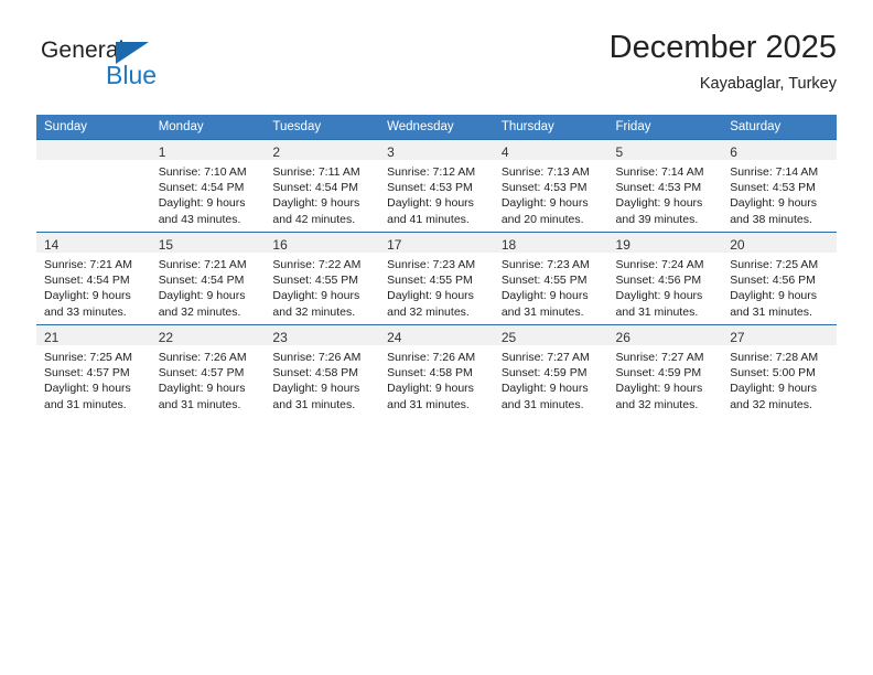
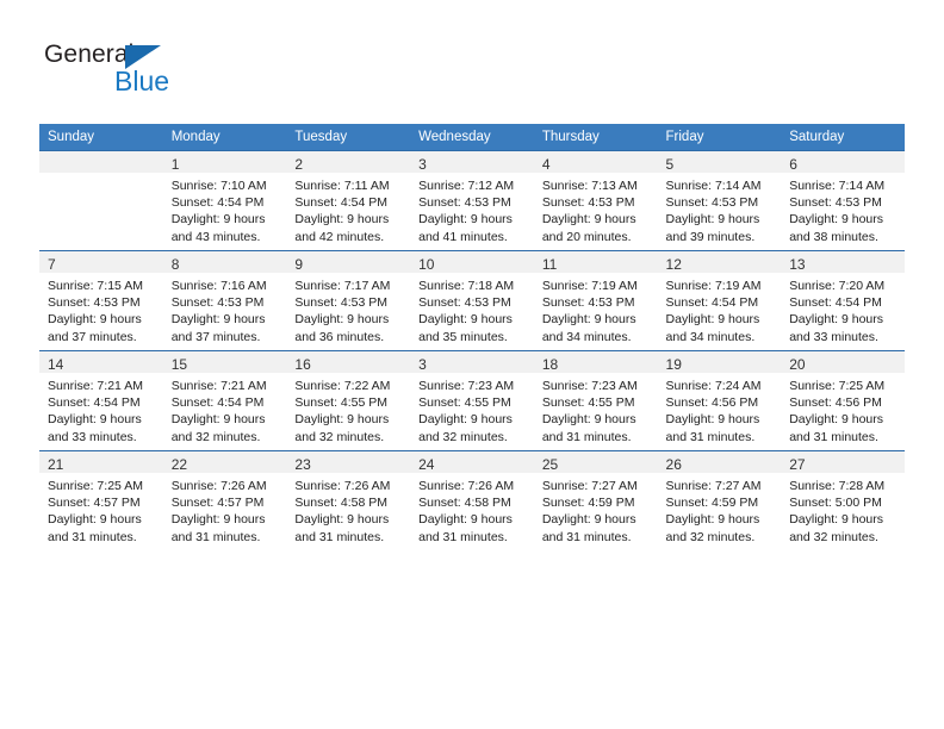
  General
  Blue
- December 2025
- Kayabaglar, Turkey
  Sunday	Monday	Tuesday	Wednesday	Thursday	Friday	Saturday
  	1Sunrise: 7:10 AMSunset: 4:54 PMDaylight: 9 hoursand 43 minutes.	2Sunrise: 7:11 AMSunset: 4:54 PMDaylight: 9 hoursand 42 minutes.	3Sunrise: 7:12 AMSunset: 4:53 PMDaylight: 9 hoursand 41 minutes.	4Sunrise: 7:13 AMSunset: 4:53 PMDaylight: 9 hoursand 20 minutes.	5Sunrise: 7:14 AMSunset: 4:53 PMDaylight: 9 hoursand 39 minutes.	6Sunrise: 7:14 AMSunset: 4:53 PMDaylight: 9 hoursand 38 minutes.
+ 7Sunrise: 7:15 AMSunset: 4:53 PMDaylight: 9 hoursand 37 minutes.	8Sunrise: 7:16 AMSunset: 4:53 PMDaylight: 9 hoursand 37 minutes.	9Sunrise: 7:17 AMSunset: 4:53 PMDaylight: 9 hoursand 36 minutes.	10Sunrise: 7:18 AMSunset: 4:53 PMDaylight: 9 hoursand 35 minutes.	11Sunrise: 7:19 AMSunset: 4:53 PMDaylight: 9 hoursand 34 minutes.	12Sunrise: 7:19 AMSunset: 4:54 PMDaylight: 9 hoursand 34 minutes.	13Sunrise: 7:20 AMSunset: 4:54 PMDaylight: 9 hoursand 33 minutes.
- 14Sunrise: 7:21 AMSunset: 4:54 PMDaylight: 9 hoursand 33 minutes.	15Sunrise: 7:21 AMSunset: 4:54 PMDaylight: 9 hoursand 32 minutes.	16Sunrise: 7:22 AMSunset: 4:55 PMDaylight: 9 hoursand 32 minutes.	17Sunrise: 7:23 AMSunset: 4:55 PMDaylight: 9 hoursand 32 minutes.	18Sunrise: 7:23 AMSunset: 4:55 PMDaylight: 9 hoursand 31 minutes.	19Sunrise: 7:24 AMSunset: 4:56 PMDaylight: 9 hoursand 31 minutes.	20Sunrise: 7:25 AMSunset: 4:56 PMDaylight: 9 hoursand 31 minutes.
+ 14Sunrise: 7:21 AMSunset: 4:54 PMDaylight: 9 hoursand 33 minutes.	15Sunrise: 7:21 AMSunset: 4:54 PMDaylight: 9 hoursand 32 minutes.	16Sunrise: 7:22 AMSunset: 4:55 PMDaylight: 9 hoursand 32 minutes.	3Sunrise: 7:23 AMSunset: 4:55 PMDaylight: 9 hoursand 32 minutes.	18Sunrise: 7:23 AMSunset: 4:55 PMDaylight: 9 hoursand 31 minutes.	19Sunrise: 7:24 AMSunset: 4:56 PMDaylight: 9 hoursand 31 minutes.	20Sunrise: 7:25 AMSunset: 4:56 PMDaylight: 9 hoursand 31 minutes.
  21Sunrise: 7:25 AMSunset: 4:57 PMDaylight: 9 hoursand 31 minutes.	22Sunrise: 7:26 AMSunset: 4:57 PMDaylight: 9 hoursand 31 minutes.	23Sunrise: 7:26 AMSunset: 4:58 PMDaylight: 9 hoursand 31 minutes.	24Sunrise: 7:26 AMSunset: 4:58 PMDaylight: 9 hoursand 31 minutes.	25Sunrise: 7:27 AMSunset: 4:59 PMDaylight: 9 hoursand 31 minutes.	26Sunrise: 7:27 AMSunset: 4:59 PMDaylight: 9 hoursand 32 minutes.	27Sunrise: 7:28 AMSunset: 5:00 PMDaylight: 9 hoursand 32 minutes.
